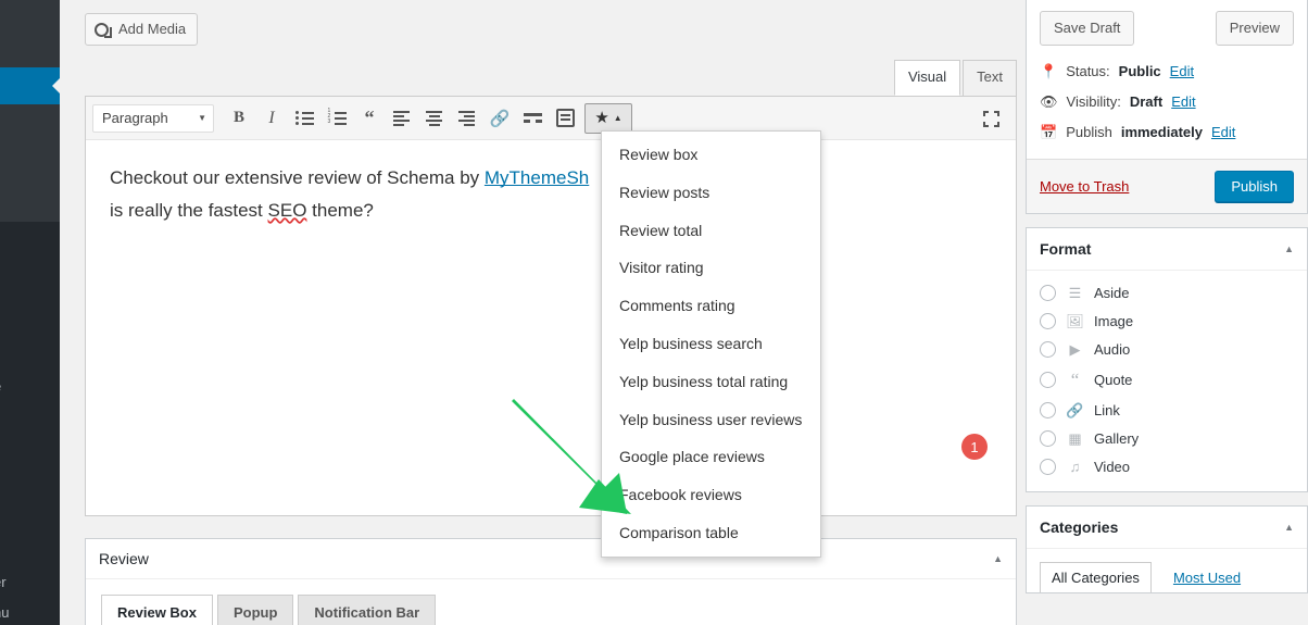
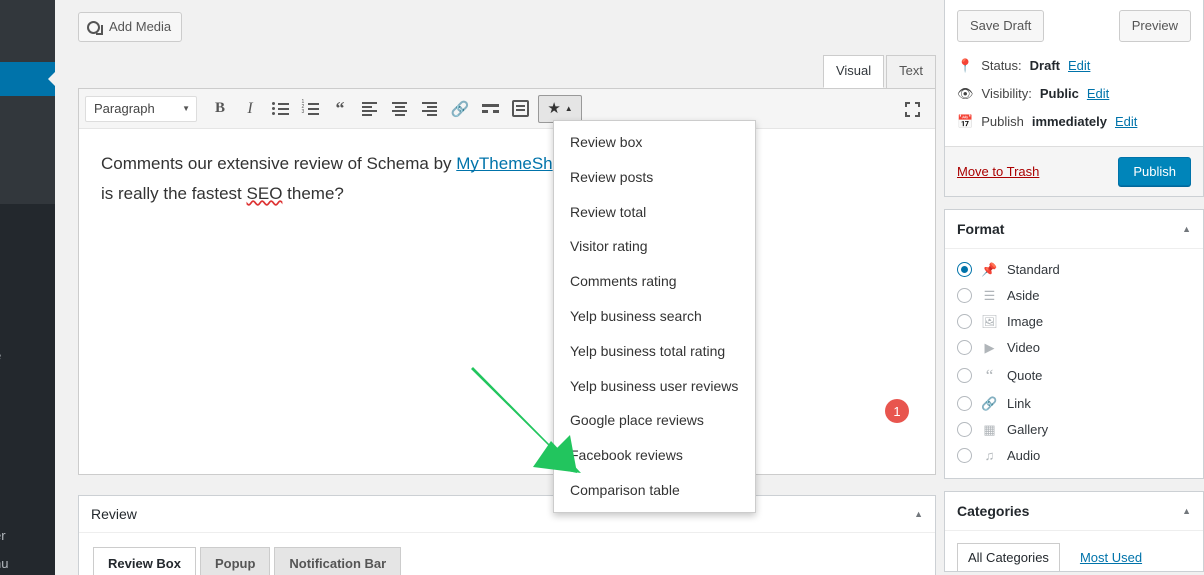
  Add Media
  Visual
  Text
  Paragraph
  ▼
  B
  I
  “
  🔗
  ★
  ▲
- Checkout our extensive review of Schema by MyThemeSh
+ Comments our extensive review of Schema by MyThemeSh
  is really the fastest SEO theme?
  1
  Review
  ▲
  Review Box
  Popup
  Notification Bar
  Review box
  Review posts
  Review total
  Visitor rating
  Comments rating
  Yelp business search
  Yelp business total rating
  Yelp business user reviews
  Google place reviews
  Facebook reviews
  Comparison table
  Save Draft
  Preview
  📍
  Status:
- Public
+ Draft
  Edit
  👁
  Visibility:
- Draft
+ Public
  Edit
  📅
  Publish
  immediately
  Edit
  Move to Trash
  Publish
  Format
  ▲
+ 📌
+ Standard
  ☰
  Aside
  🖼
  Image
  ▶
- Audio
+ Video
  “
  Quote
  🔗
  Link
  ▦
  Gallery
  ♫
- Video
+ Audio
  Categories
  ▲
  All Categories
  Most Used
